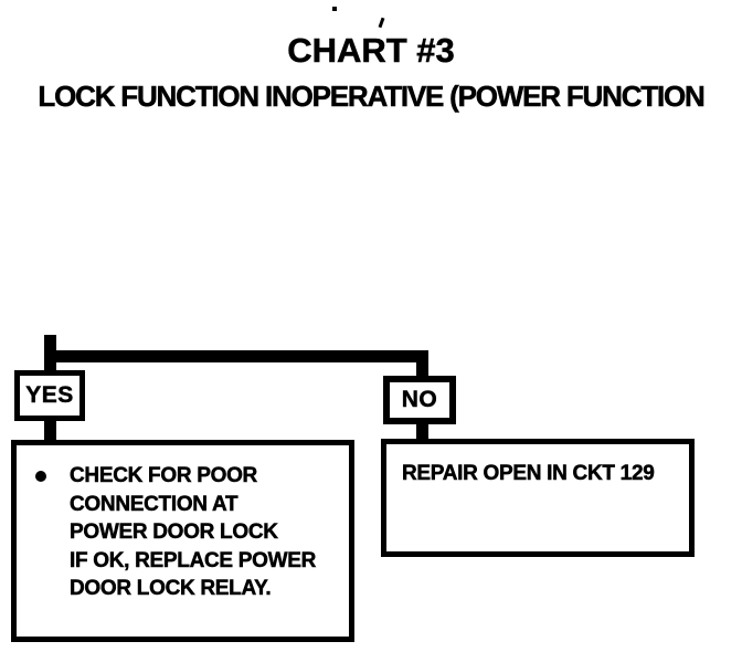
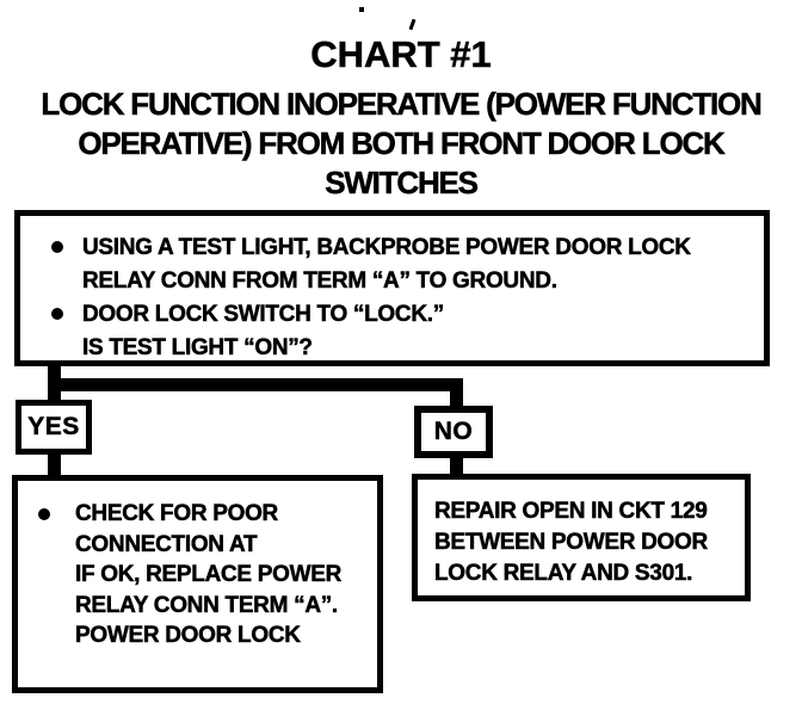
- CHART #3
+ CHART #1
  LOCK FUNCTION INOPERATIVE (POWER FUNCTION
+ OPERATIVE) FROM BOTH FRONT DOOR LOCK
+ SWITCHES
+ USING A TEST LIGHT, BACKPROBE POWER DOOR LOCK
+ RELAY CONN FROM TERM “A” TO GROUND.
+ DOOR LOCK SWITCH TO “LOCK.”
+ IS TEST LIGHT “ON”?
  YES
  NO
  CHECK FOR POOR
  CONNECTION AT
- POWER DOOR LOCK
+ IF OK, REPLACE POWER
+ RELAY CONN TERM “A”.
- IF OK, REPLACE POWER
+ POWER DOOR LOCK
- DOOR LOCK RELAY.
  REPAIR OPEN IN CKT 129
+ BETWEEN POWER DOOR
+ LOCK RELAY AND S301.
